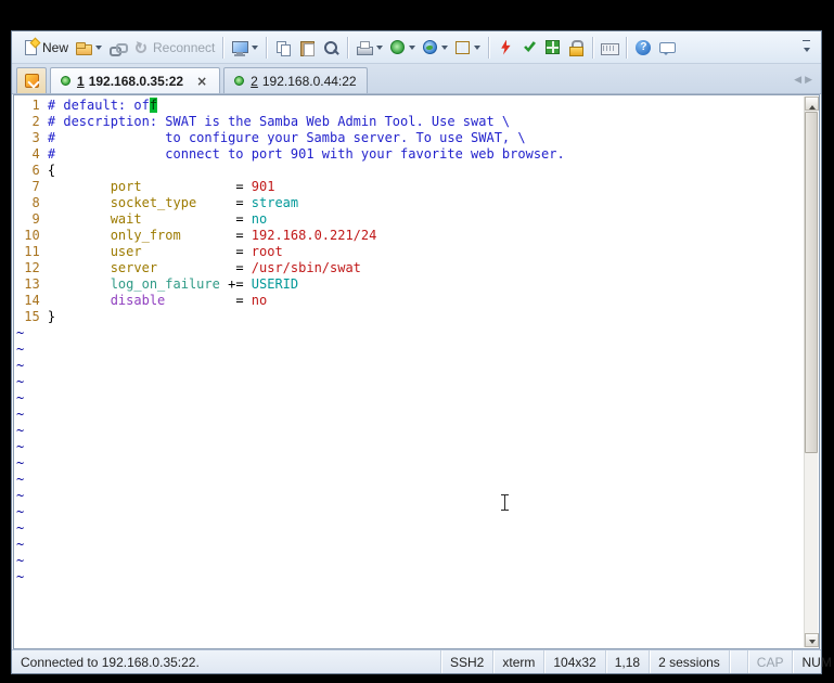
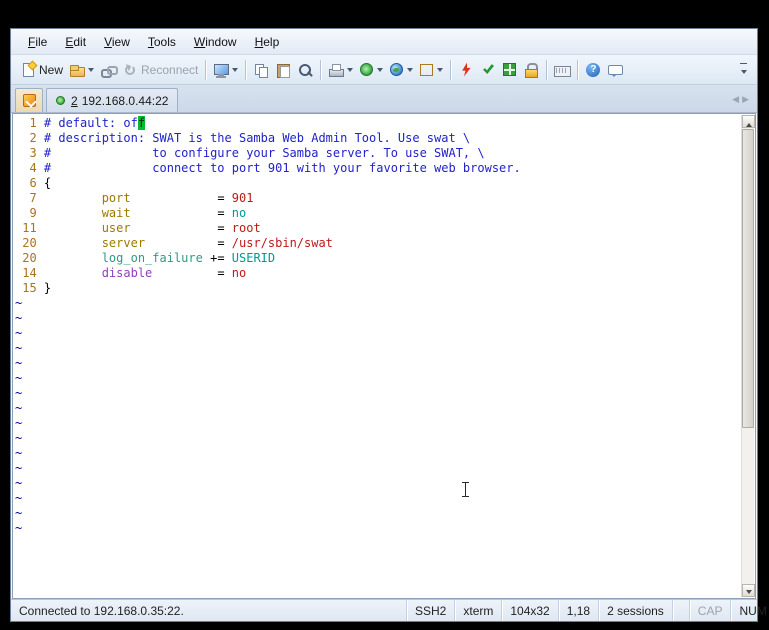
+ File
+ Edit
+ View
+ Tools
+ Window
+ Help
  New
  Reconnect
- 1 192.168.0.35:22
- ×
  2 192.168.0.44:22
  ◀▶
  1 # default: off
  2 # description: SWAT is the Samba Web Admin Tool. Use swat \
  3 # to configure your Samba server. To use SWAT, \
  4 # connect to port 901 with your favorite web browser.
  6 {
  7 port = 901
- 8 socket_type = stream
  9 wait = no
- 10 only_from = 192.168.0.221/24
  11 user = root
- 12 server = /usr/sbin/swat
+ 20 server = /usr/sbin/swat
- 13 log_on_failure += USERID
+ 20 log_on_failure += USERID
  14 disable = no
  15 }
  ~
  ~
  ~
  ~
  ~
  ~
  ~
  ~
  ~
  ~
  ~
  ~
  ~
  ~
  ~
  ~
  Connected to 192.168.0.35:22.
  SSH2
  xterm
  104x32
  1,18
  2 sessions
  CAP
  NUM
